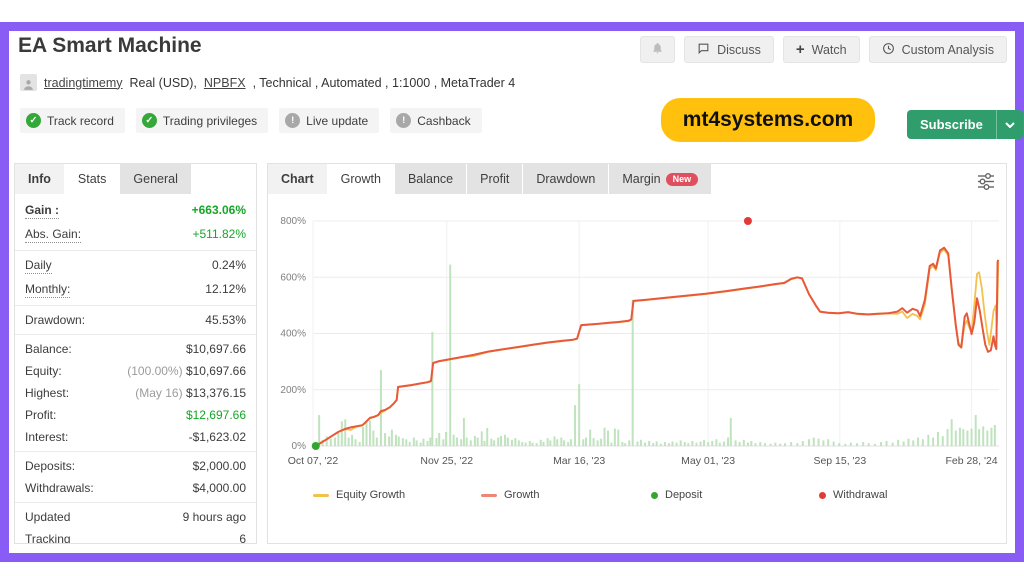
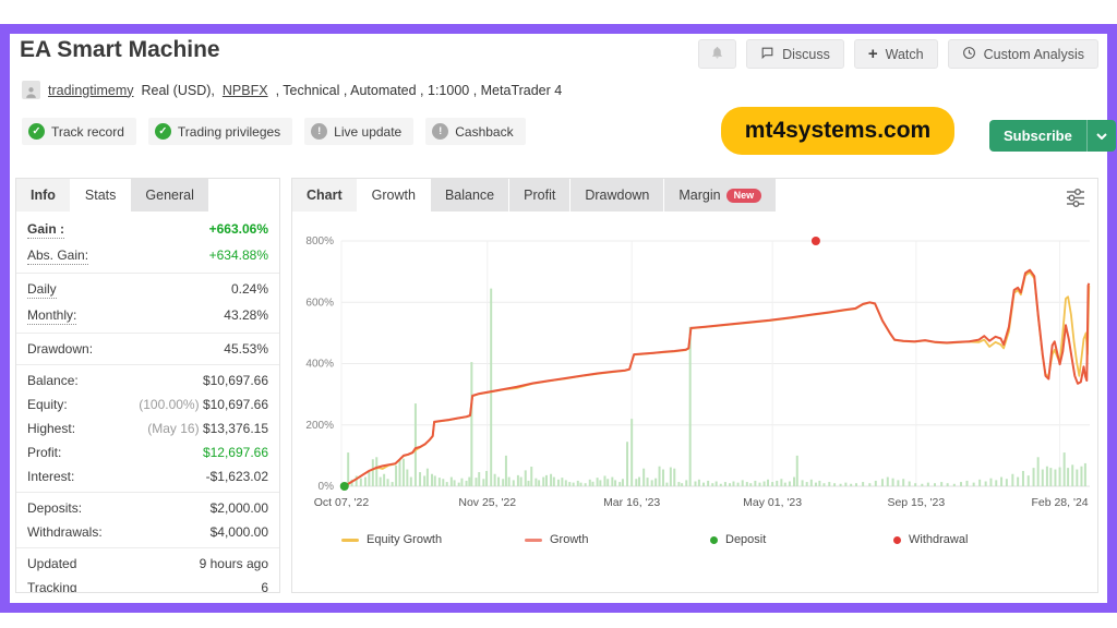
  EA Smart Machine
  Discuss
  +
  Watch
  Custom Analysis
  tradingtimemy
  Real (USD),
  NPBFX
  , Technical , Automated , 1:1000 , MetaTrader 4
  ✓
  Track record
  ✓
  Trading privileges
  !
  Live update
  !
  Cashback
  mt4systems.com
  Subscribe
  Info
  Stats
  General
  Gain :
  +663.06%
  Abs. Gain:
- +511.82%
+ +634.88%
  Daily
  0.24%
  Monthly:
- 12.12%
+ 43.28%
  Drawdown:
  45.53%
  Balance:
  $10,697.66
  Equity:
  (100.00%) $10,697.66
  Highest:
  (May 16) $13,376.15
  Profit:
  $12,697.66
  Interest:
  -$1,623.02
  Deposits:
  $2,000.00
  Withdrawals:
  $4,000.00
  Updated
  9 hours ago
  Tracking
  6
  Chart
  Growth
  Balance
  Profit
  Drawdown
  Margin
  New
  0%
  200%
  400%
  600%
  800%
  Oct 07, '22
  Nov 25, '22
  Mar 16, '23
  May 01, '23
  Sep 15, '23
  Feb 28, '24
  Equity Growth
  Growth
  Deposit
  Withdrawal
